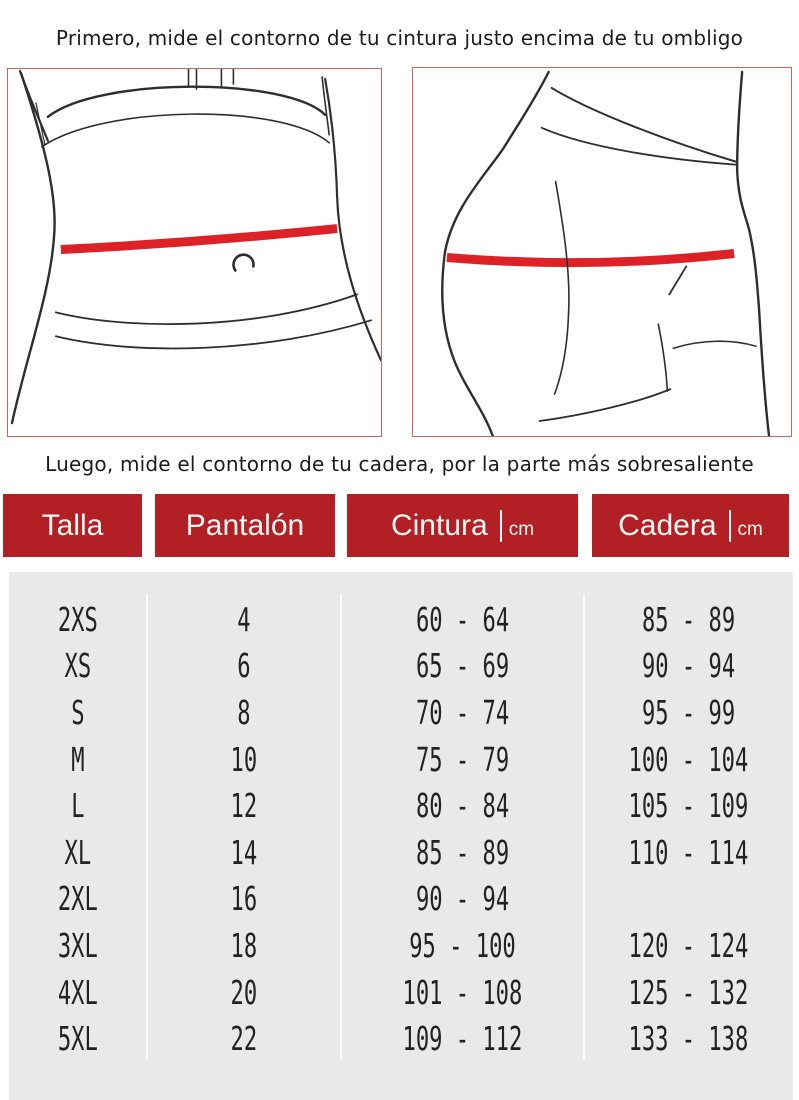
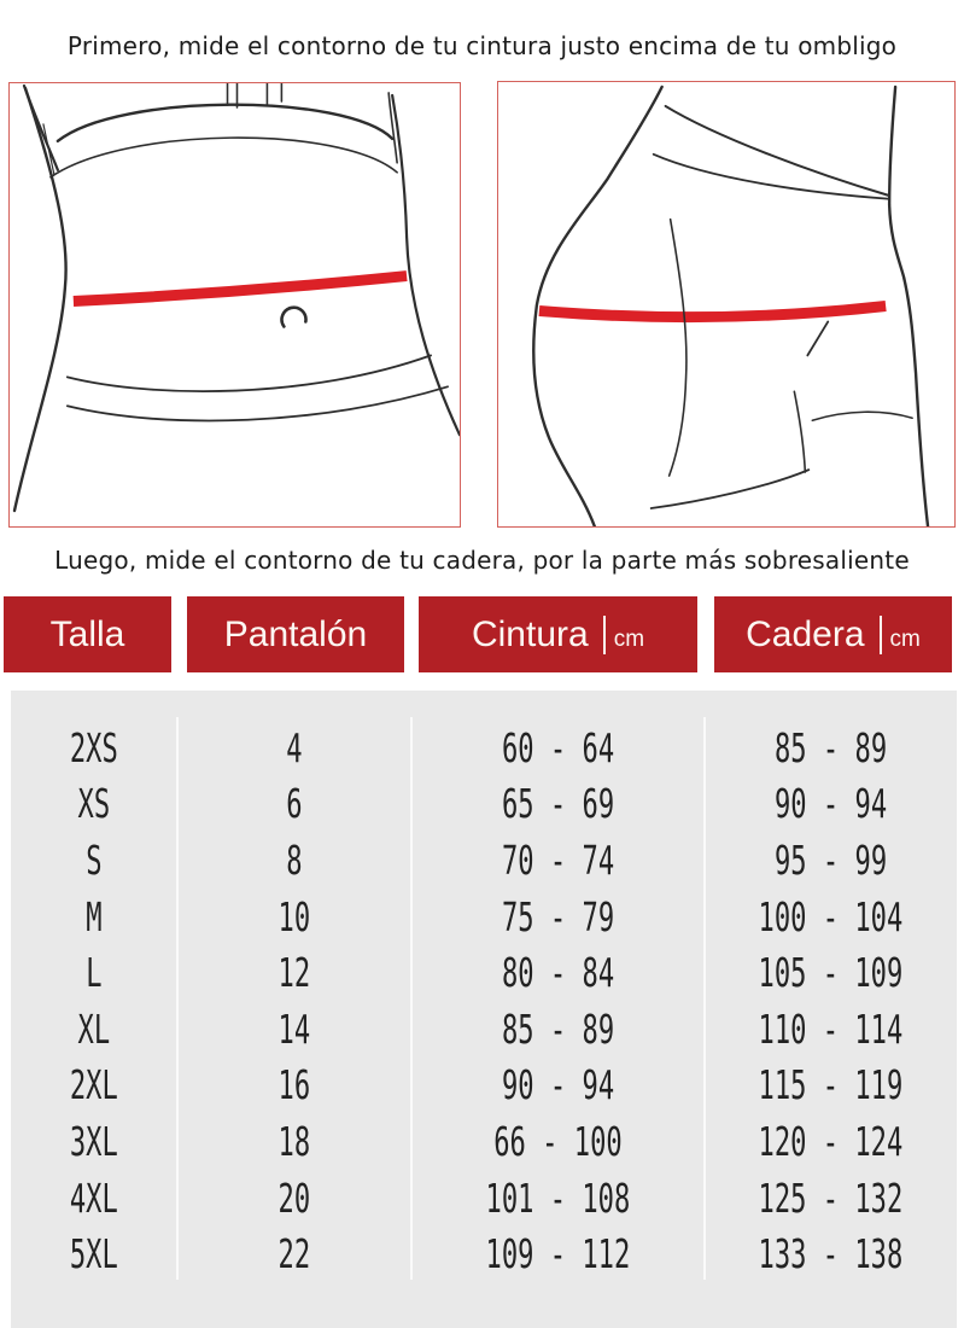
  Primero, mide el contorno de tu cintura justo encima de tu ombligo
  Luego, mide el contorno de tu cadera, por la parte más sobresaliente
  Talla
  Pantalón
  Cintura
  cm
  Cadera
  cm
  2XS
  4
  60 - 64
  85 - 89
  XS
  6
  65 - 69
  90 - 94
  S
  8
  70 - 74
  95 - 99
  M
  10
  75 - 79
  100 - 104
  L
  12
  80 - 84
  105 - 109
  XL
  14
  85 - 89
  110 - 114
  2XL
  16
  90 - 94
+ 115 - 119
  3XL
  18
- 95 - 100
+ 66 - 100
  120 - 124
  4XL
  20
  101 - 108
  125 - 132
  5XL
  22
  109 - 112
  133 - 138
